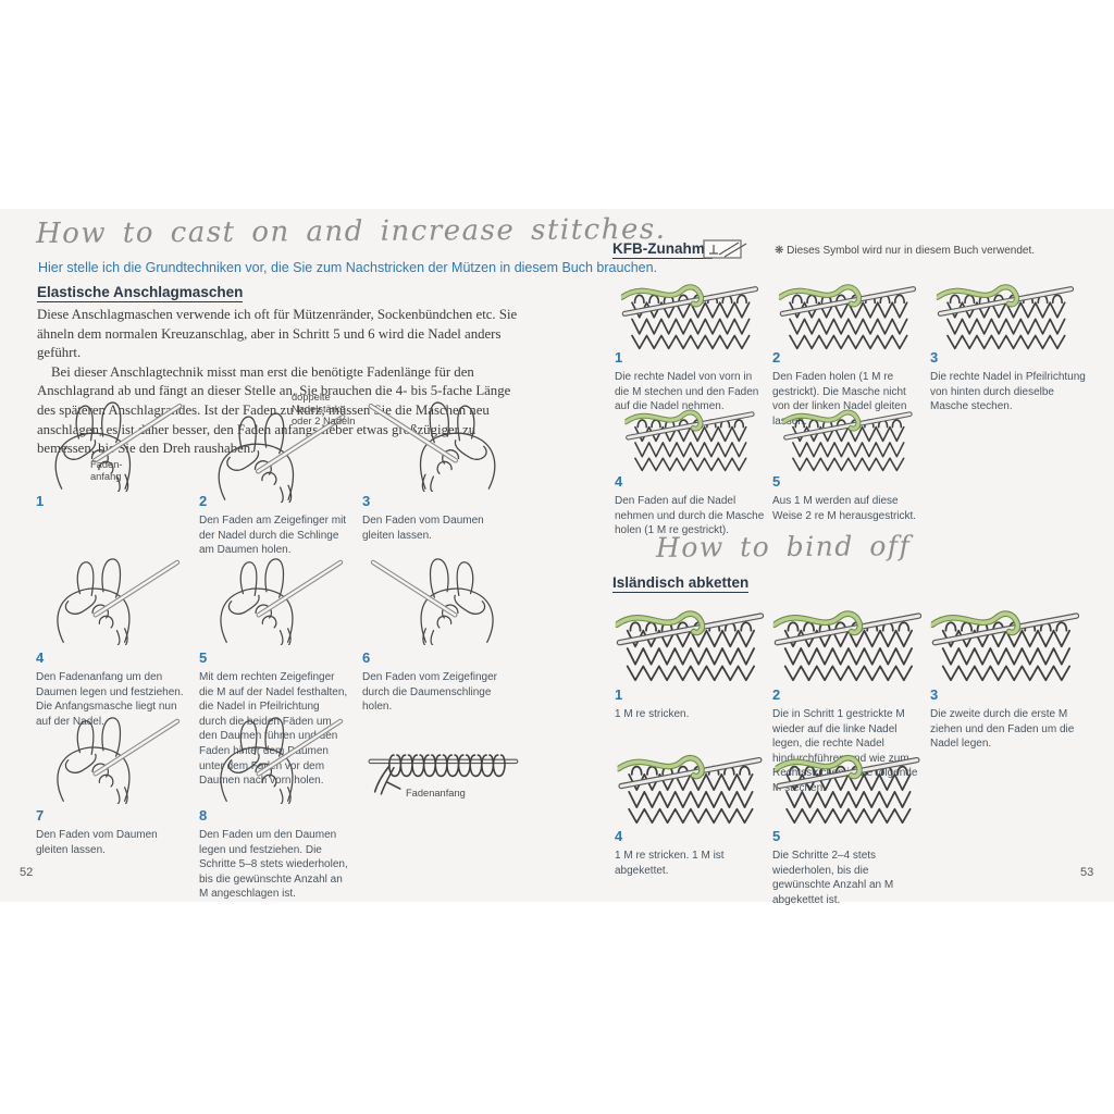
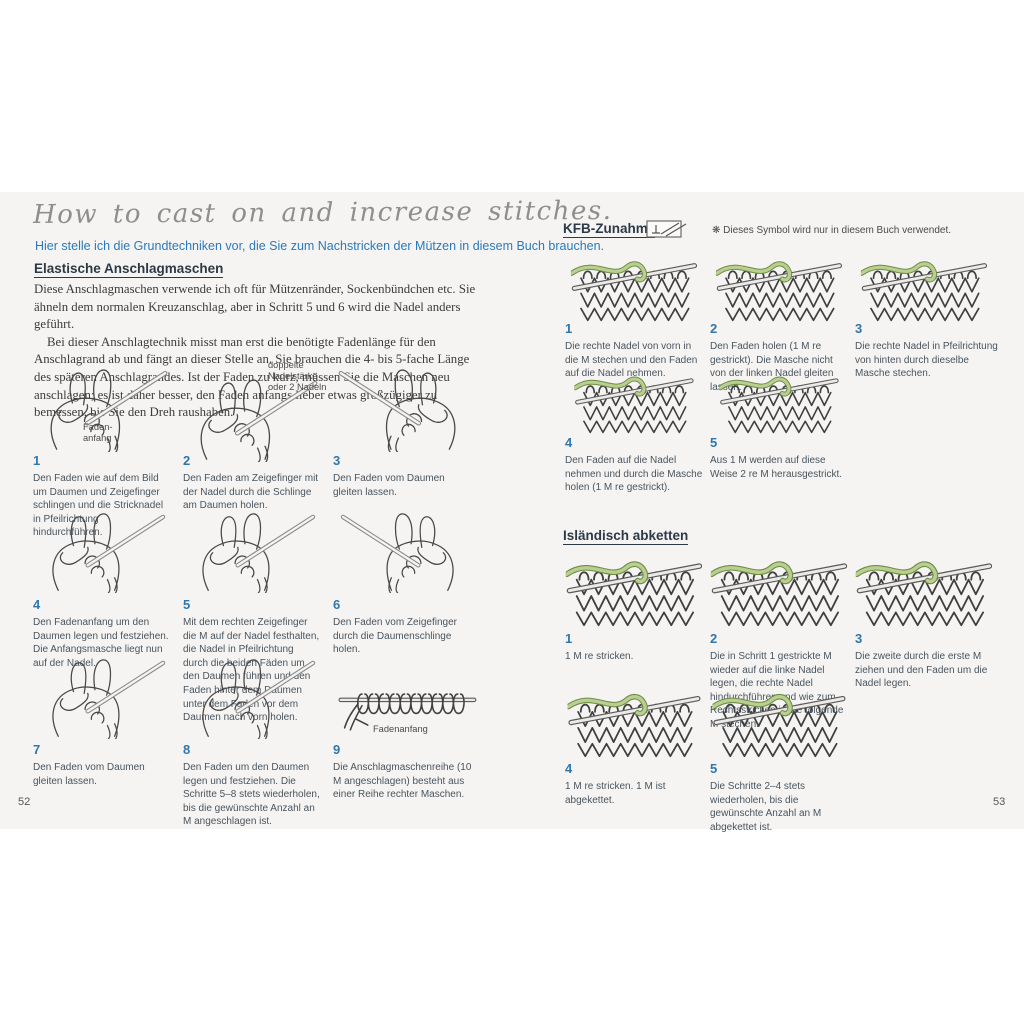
  How to cast on and increase stitches.
  Hier stelle ich die Grundtechniken vor, die Sie zum Nachstricken der Mützen in diesem Buch brauchen.
  Elastische Anschlagmaschen
  Diese Anschlagmaschen verwende ich oft für Mützenränder, Sockenbündchen etc. Sie ähneln dem normalen Kreuzanschlag, aber in Schritt 5 und 6 wird die Nadel anders geführt.
  Bei dieser Anschlagtechnik misst man erst die benötigte Fadenlänge für den Anschlagrand ab und fängt an dieser Stelle an. Sie brauchen die 4- bis 5-fache Länge des späeren Anschlagrades. Ist der Faden zu kurz, müssenie die Mschen neu anschlagen; es isther besser, den Faden afangseber etwas grßzügiger zu bemessen bi Sie den Dreh raushaben.
  Faden-
  anfang
  doppelte
  Nadelstärke
  oder 2 Nadeln
  1
+ Den Faden wie auf dem Bild um Daumen und Zeigefinger schlingen und die Strick­nadel in Pfeilrichtung hindurchführen.
  2
  Den Faden am Zeigefinger mit der Nadel durch die Schlinge am Daumen holen.
  3
  Den Faden vom Daumen gleiten lassen.
  4
  Den Fadenanfang um den Daumen legen und festziehen. Die Anfangsmasche liegt nun auf der Nel.
  5
  Mit dem rechten Zeigefinger die M auf der Nadel festhalten, die Nadel in Pfeil­richtung durch dieeiden Fäden um den Daumenühren un den Faden hnter demumen unter dem Fan vor dem Daumen nach vorn holen.
  6
  Den Faden vom Zeigefinger durch die Daumenschlinge holen.
  Fadenanfang
  7
  Den Faden vom Daumen gleiten lassen.
  8
  Den Faden um den Daumen legen und festziehen. Die Schritte 5–8 stets wieder­holen, bis die gewünschte Anzahl an M angeschlagen ist.
+ 9
+ Die Anschlagmaschenreihe (10 M ange­schlagen) besteht aus einer Reihe rechter Maschen.
  52
  KFB-Zunahm
  ❋ Dieses Symbol wird nur in diesem Buch verwendet.
  1
  Die rechte Nadel von vorn in die M stechen und den Faden auf die Nadel nehmen.
  2
  Den Faden holen (1 M re gestrickt). Die Masche nicht von der linken Nadel gleiten laen.
  3
  Die rechte Nadel in Pfeilrichtung von hinten durch dieselbe Masche stechen.
  4
  Den Faden auf die Nadel nehmen und durch die Masche holen (1 M re ge­strickt).
  5
  Aus 1 M werden auf diese Weise 2 re M herausgestrickt.
- How to bind off
  Isländisch abketten
  1
  1 M re stricken.
  2
  Die in Schritt 1 gestrickte M wieder auf die linke Nadel legen, die rechte Nadel hindurchführed wie zum Rehsstrckielgende M stchen
  3
  Die zweite durch die erste M ziehen und den Faden um die Nadel legen.
  4
  1 M re stricken. 1 M ist abgekettet.
  5
  Die Schritte 2–4 stets wiederholen, bis die gewünschte Anzahl an M abgeket­tet ist.
  53
